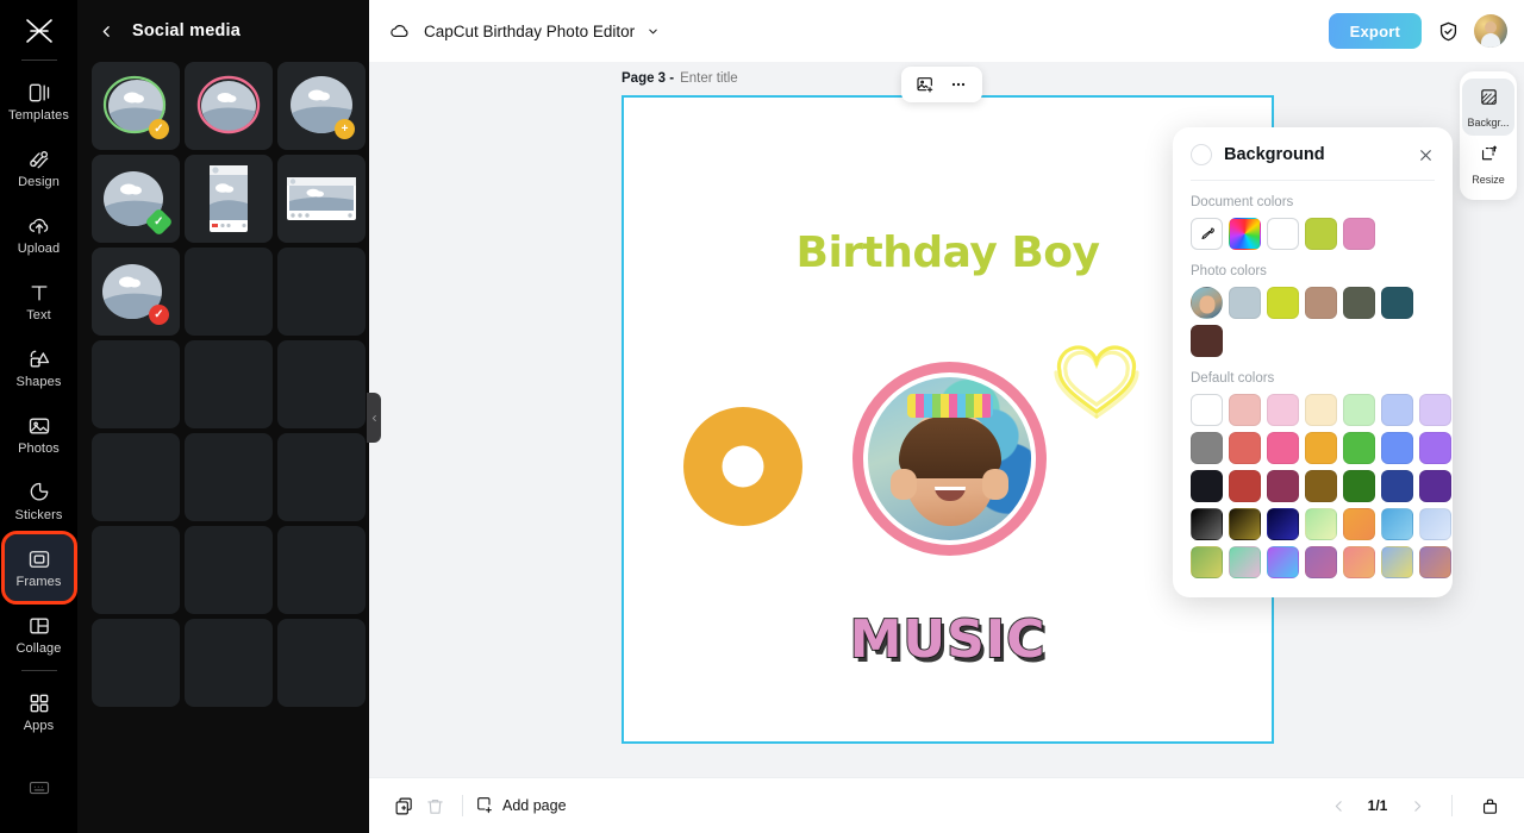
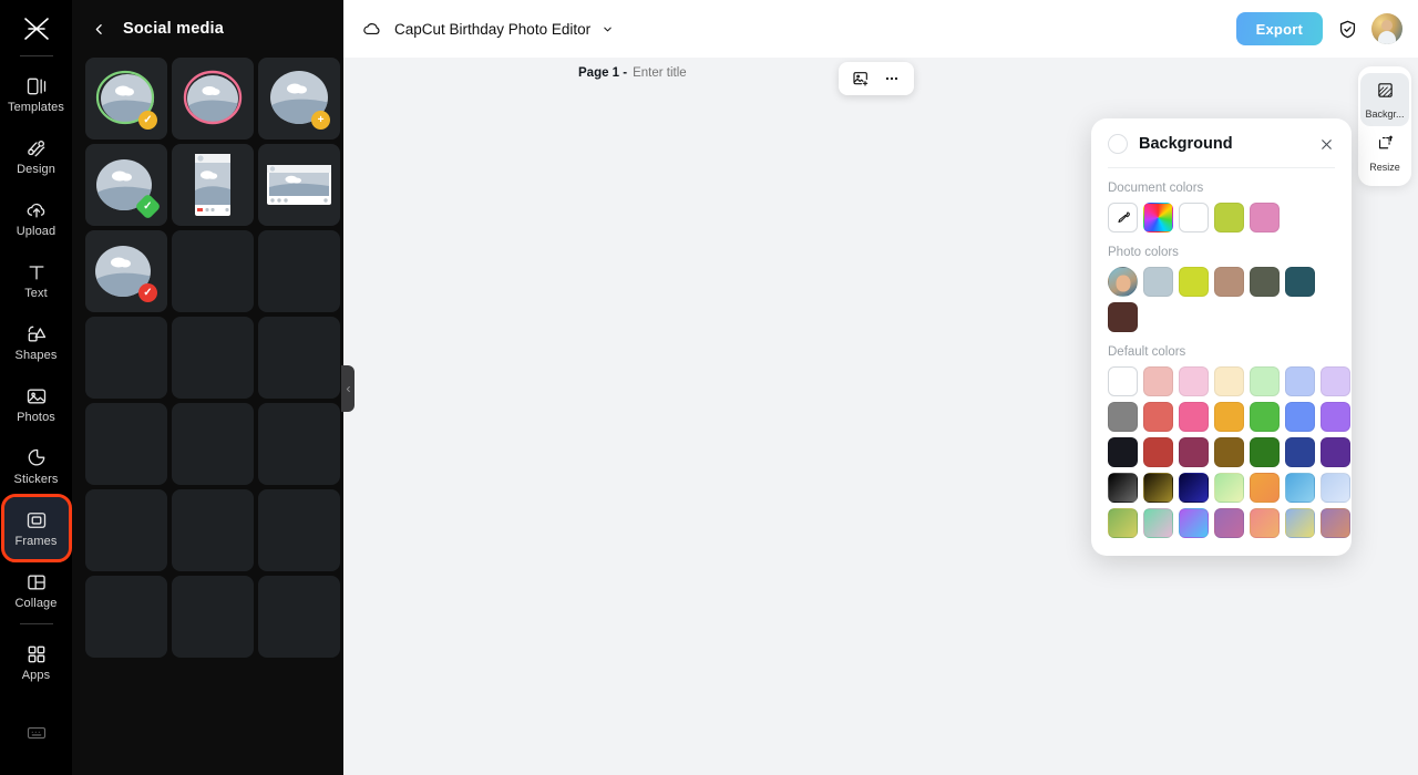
  Templates
  Design
  Upload
  Text
  Shapes
  Photos
  Stickers
  Frames
  Collage
  Apps
  Social media
  ✓
  +
  ✓
  CapCut Birthday Photo Editor
  Export
- Page 3 -
+ Page 1 -
  Enter title
- Birthday Boy
- MUSIC
  Backgr...
  Resize
  Background
  Document colors
  Photo colors
  Default colors
- Add page
- 1/1
